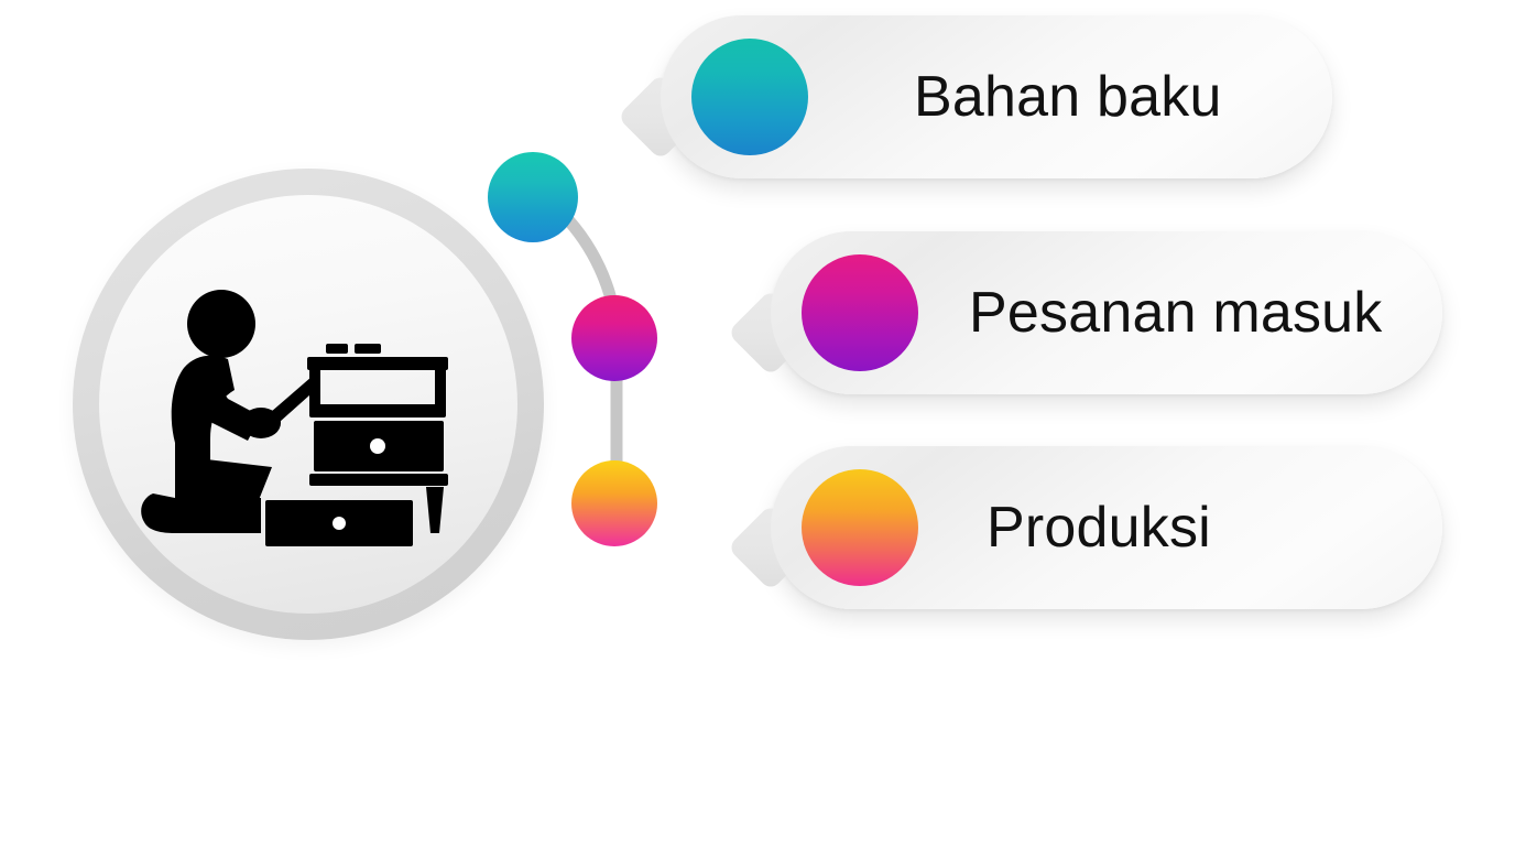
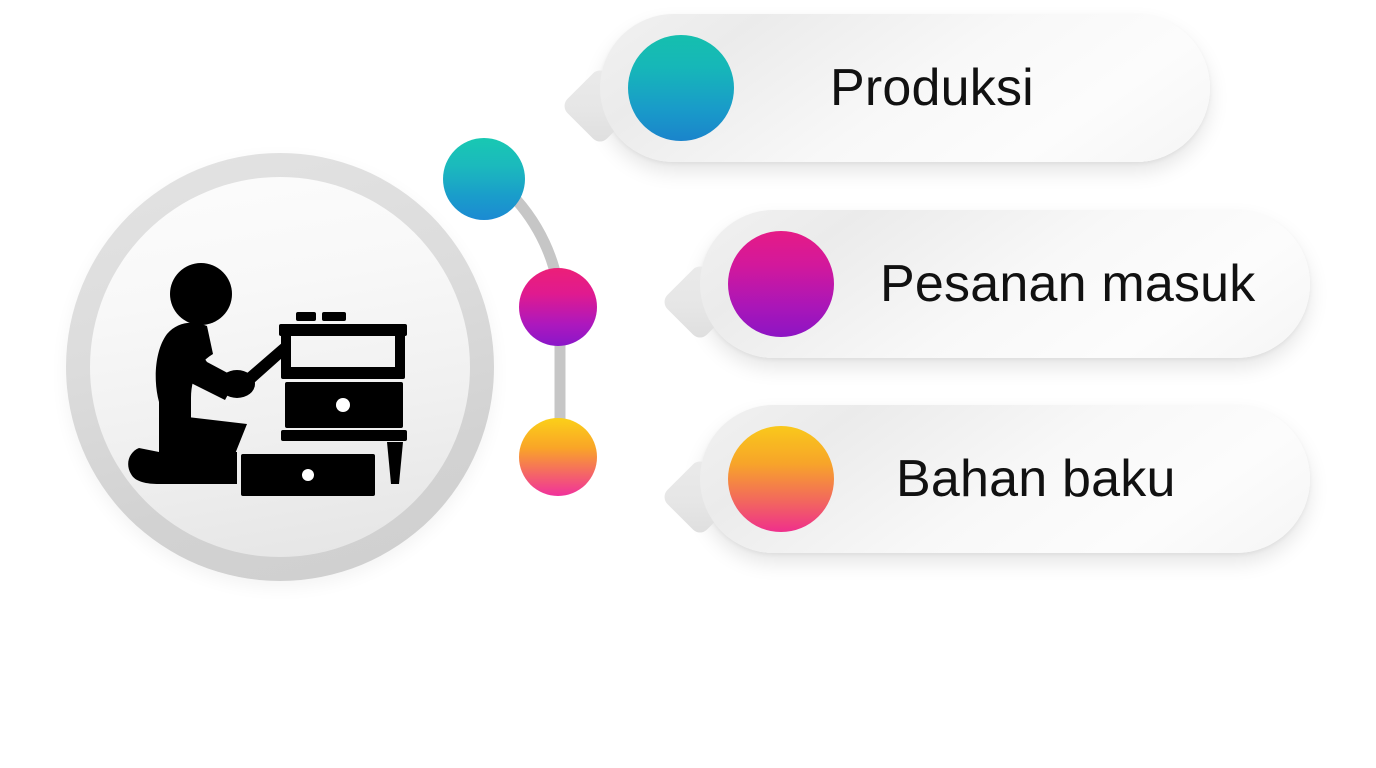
- Bahan baku
+ Produksi
  Pesanan masuk
- Produksi
+ Bahan baku
